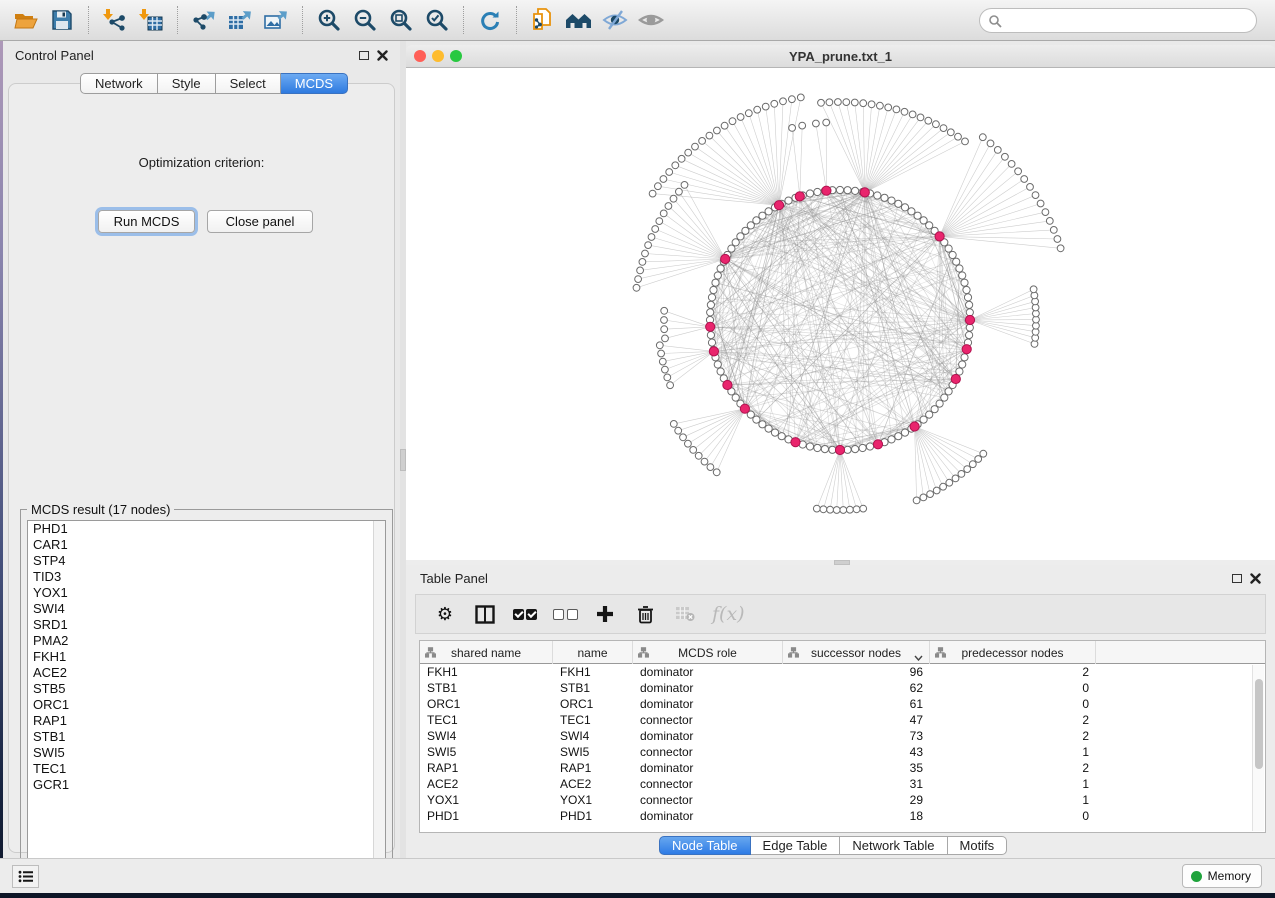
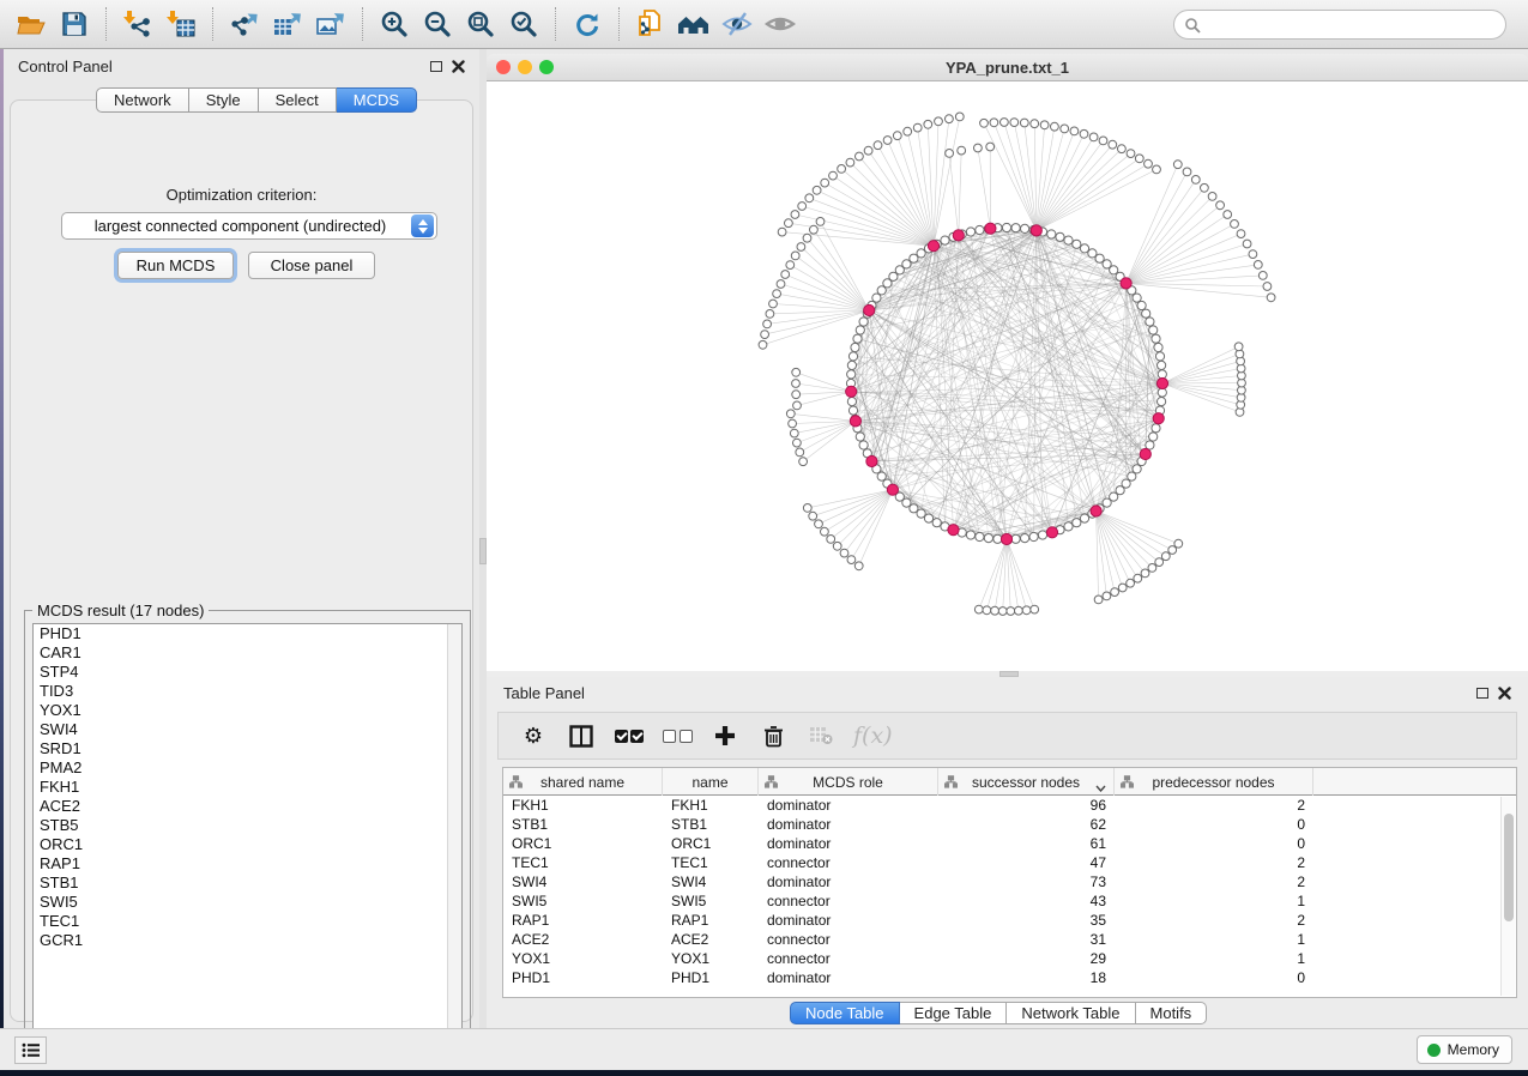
  Control Panel
  Optimization criterion:
+ largest connected component (undirected)
  Run MCDS
  Close panel
  MCDS result (17 nodes)
  PHD1
  CAR1
  STP4
  TID3
  YOX1
  SWI4
  SRD1
  PMA2
  FKH1
  ACE2
  STB5
  ORC1
  RAP1
  STB1
  SWI5
  TEC1
  GCR1
  Network
  Style
  Select
  MCDS
  YPA_prune.txt_1
  Table Panel
  ⚙
  f(x)
  shared name
  name
  MCDS role
  successor nodes
  predecessor nodes
  FKH1
  FKH1
  dominator
  96
  2
  STB1
  STB1
  dominator
  62
  0
  ORC1
  ORC1
  dominator
  61
  0
  TEC1
  TEC1
  connector
  47
  2
  SWI4
  SWI4
  dominator
  73
  2
  SWI5
  SWI5
  connector
  43
  1
  RAP1
  RAP1
  dominator
  35
  2
  ACE2
  ACE2
  connector
  31
  1
  YOX1
  YOX1
  connector
  29
  1
  PHD1
  PHD1
  dominator
  18
  0
  Node Table
  Edge Table
  Network Table
  Motifs
  Memory
